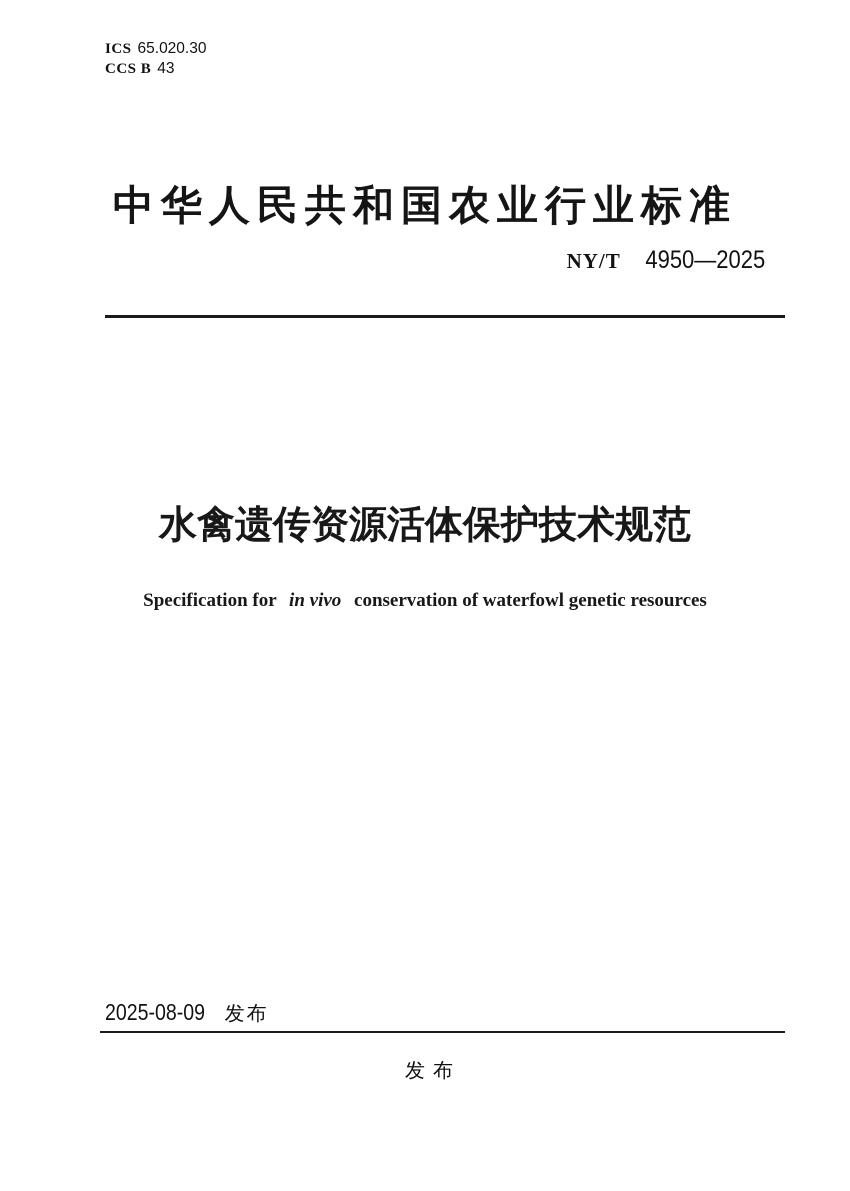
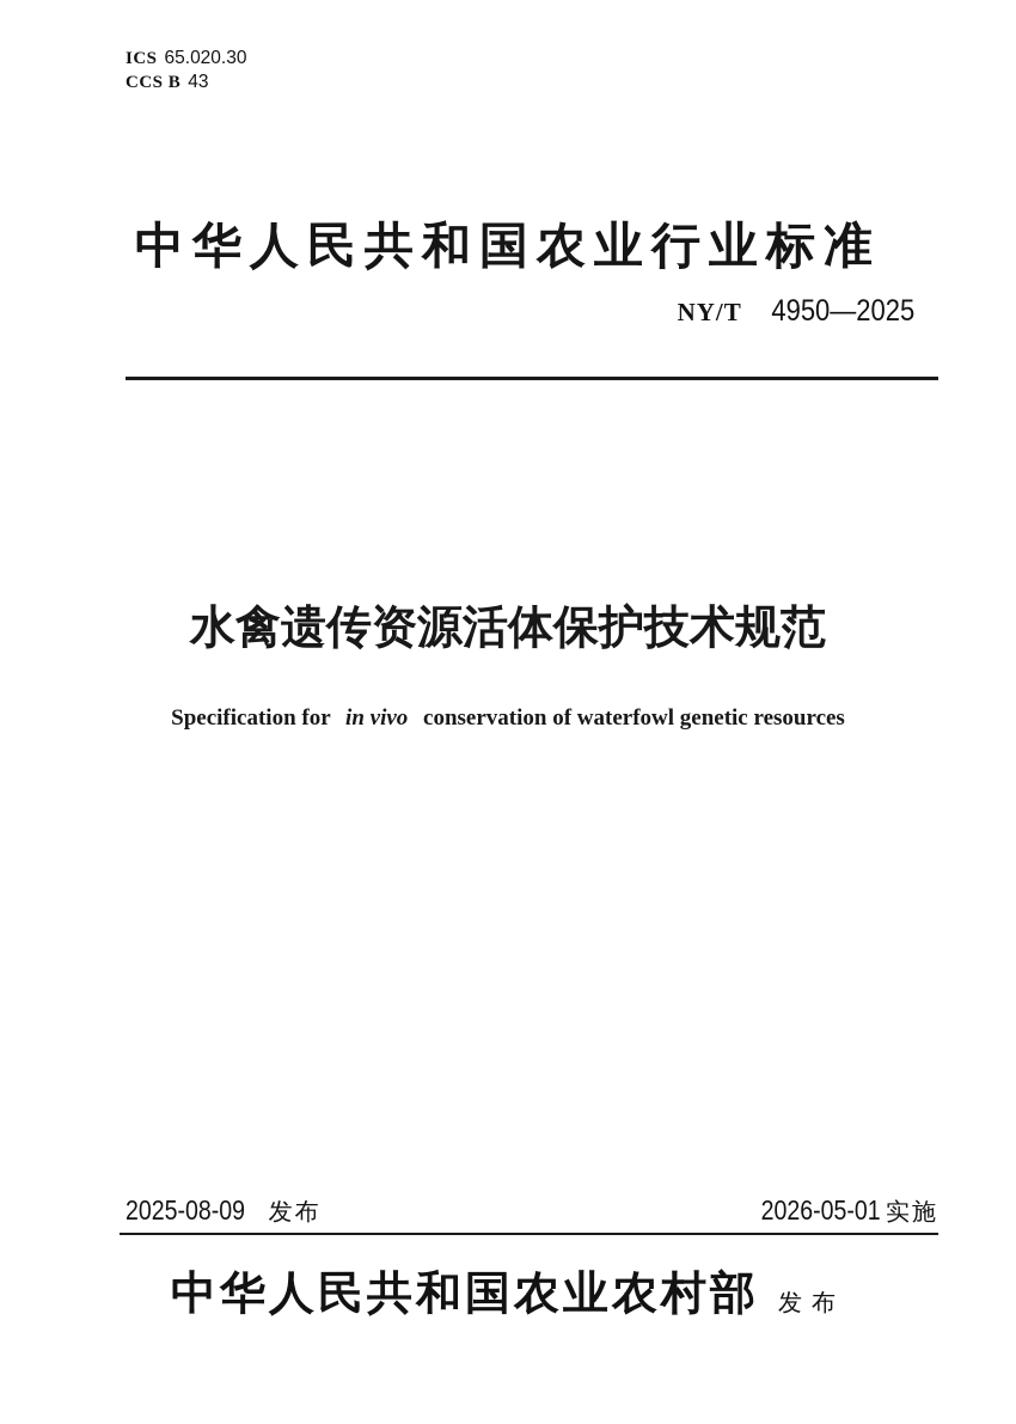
  ICS 65.020.30
  CCS B 43
  中华人民共和国农业行业标准
  NY/T
  4950—2025
  水禽遗传资源活体保护技术规范
  Specification for in vivo conservation of waterfowl genetic resources
  2025-08-09
  发布
+ 2026-05-01
+ 实施
+ 中华人民共和国农业农村部
  发布
